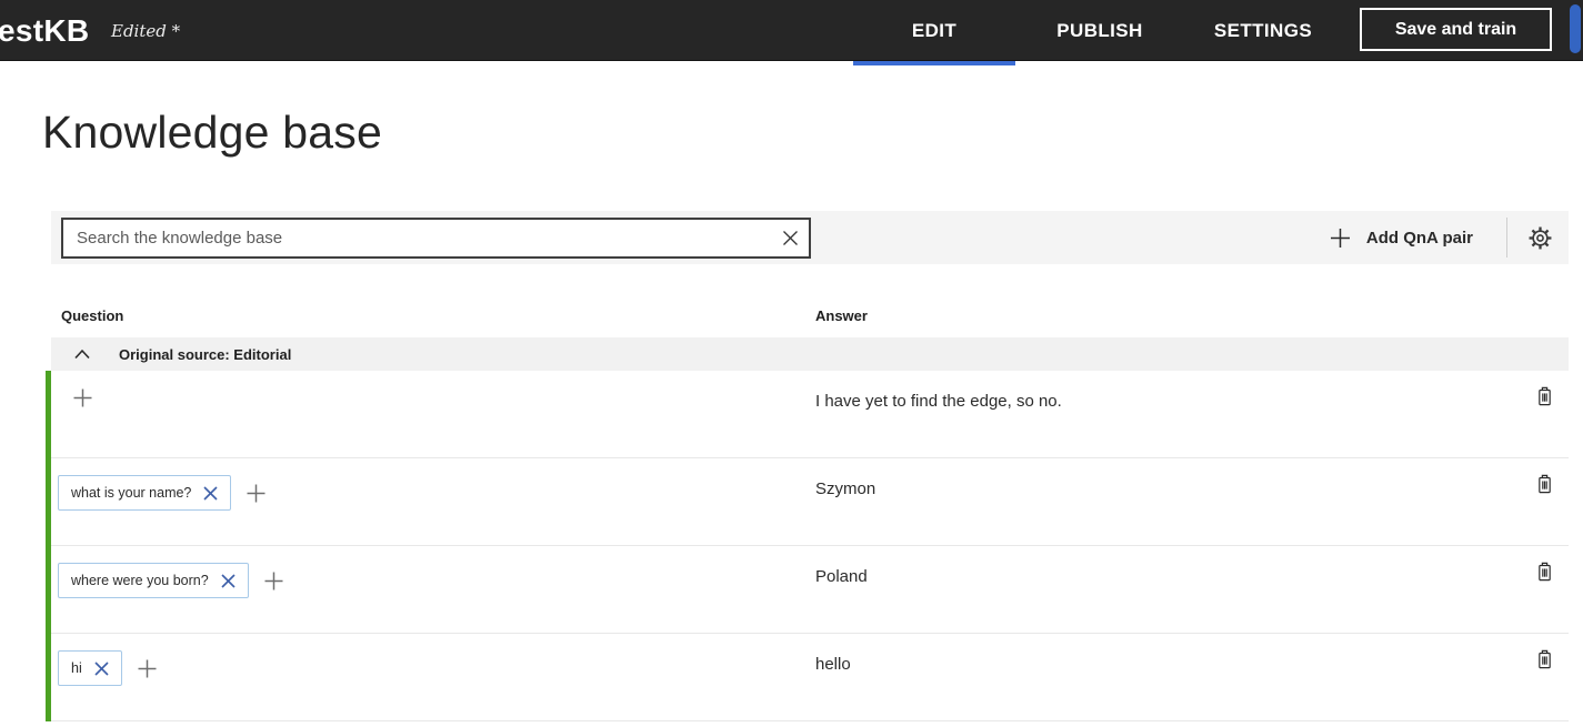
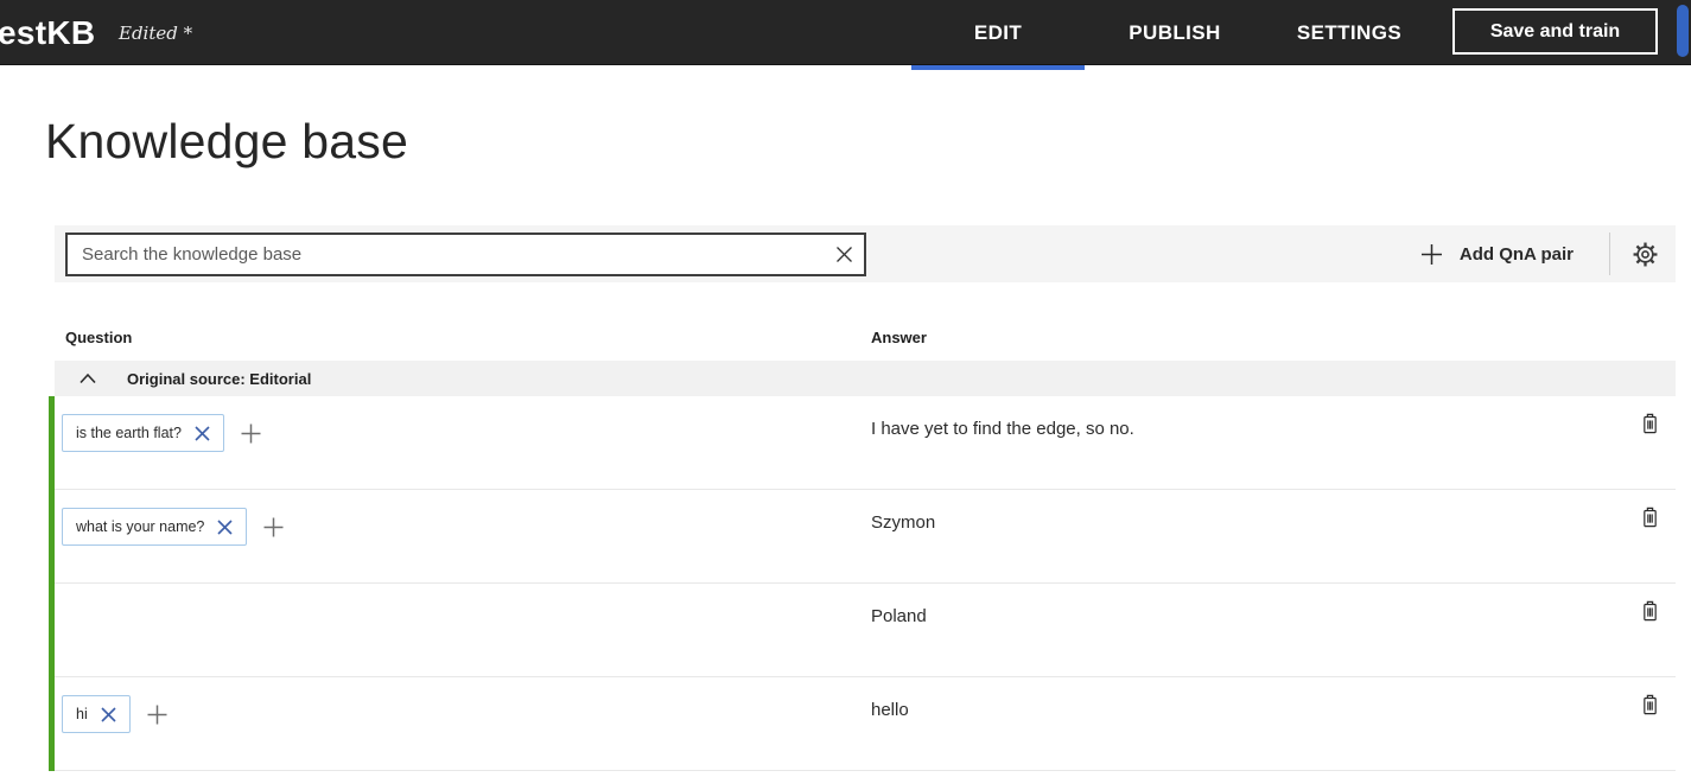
  estKB
  Edited *
  EDIT
  PUBLISH
  SETTINGS
  Save and train
  Knowledge base
  Search the knowledge base
  Add QnA pair
  Question
  Answer
  Original source: Editorial
+ is the earth flat?
  I have yet to find the edge, so no.
  what is your name?
  Szymon
- where were you born?
  Poland
  hi
  hello
